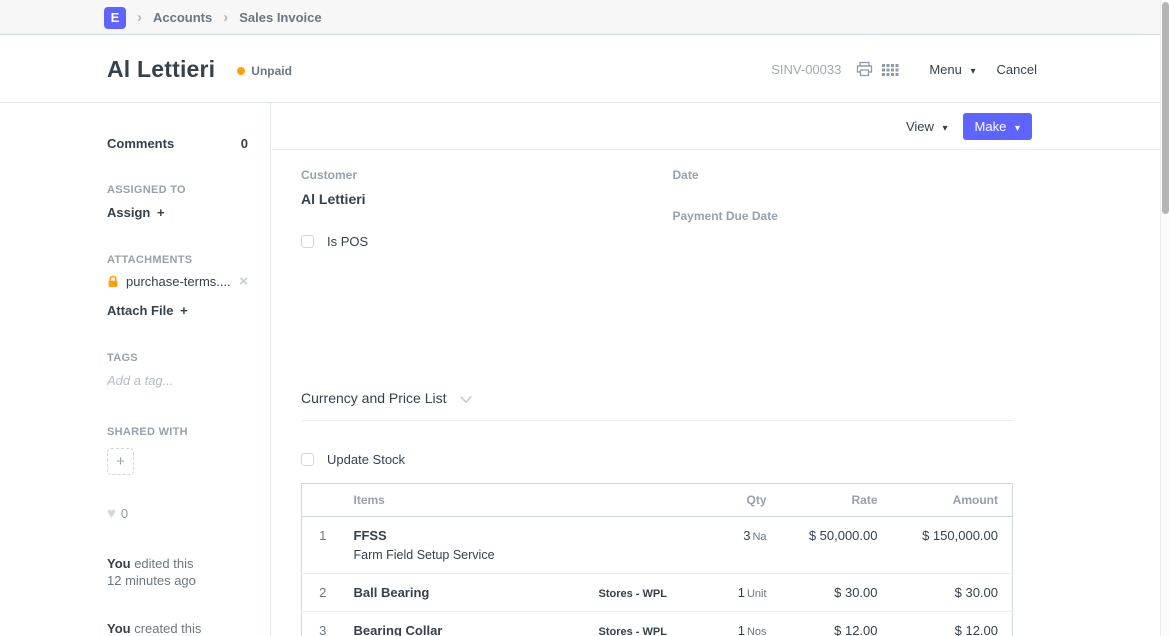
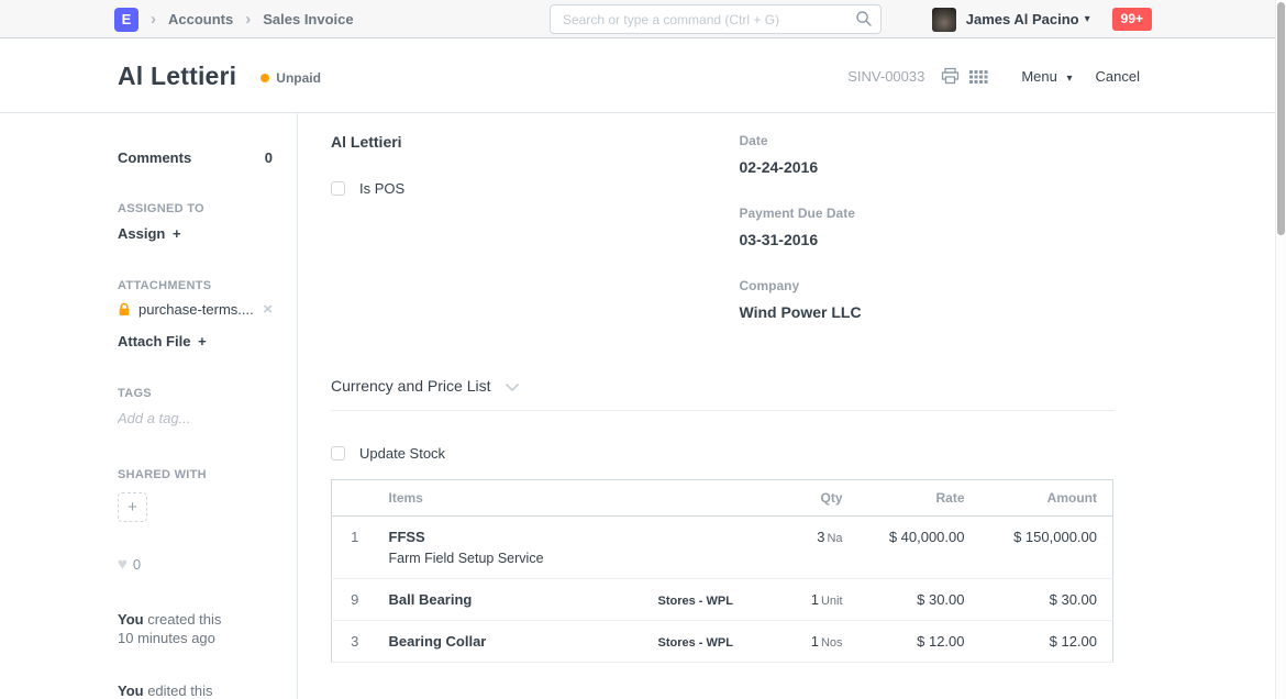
  E
  ›
  Accounts
  ›
  Sales Invoice
+ Search or type a command (Ctrl + G)
+ James Al Pacino
+ ▾
+ 99+
  Al Lettieri
  Unpaid
  SINV-00033
  Menu ▾
  Cancel
  Comments
  0
  ASSIGNED TO
  Assign +
  ATTACHMENTS
  purchase-terms....
  ×
  Attach File +
  TAGS
  Add a tag...
  SHARED WITH
  +
  ♥
  0
- You edited this
+ You created this
- 12 minutes ago
+ 10 minutes ago
- You created this
+ You edited this
- View ▾
- Make ▾
- Customer
  Al Lettieri
  Is POS
  Date
+ 02-24-2016
  Payment Due Date
+ 03-31-2016
+ Company
+ Wind Power LLC
  Currency and Price List
  Update Stock
  	Items		Qty	Rate	Amount
- 1	FFSS Farm Field Setup Service		3 Na	$ 50,000.00	$ 150,000.00
+ 1	FFSS Farm Field Setup Service		3 Na	$ 40,000.00	$ 150,000.00
- 2	Ball Bearing	Stores - WPL	1 Unit	$ 30.00	$ 30.00
+ 9	Ball Bearing	Stores - WPL	1 Unit	$ 30.00	$ 30.00
  3	Bearing Collar	Stores - WPL	1 Nos	$ 12.00	$ 12.00
